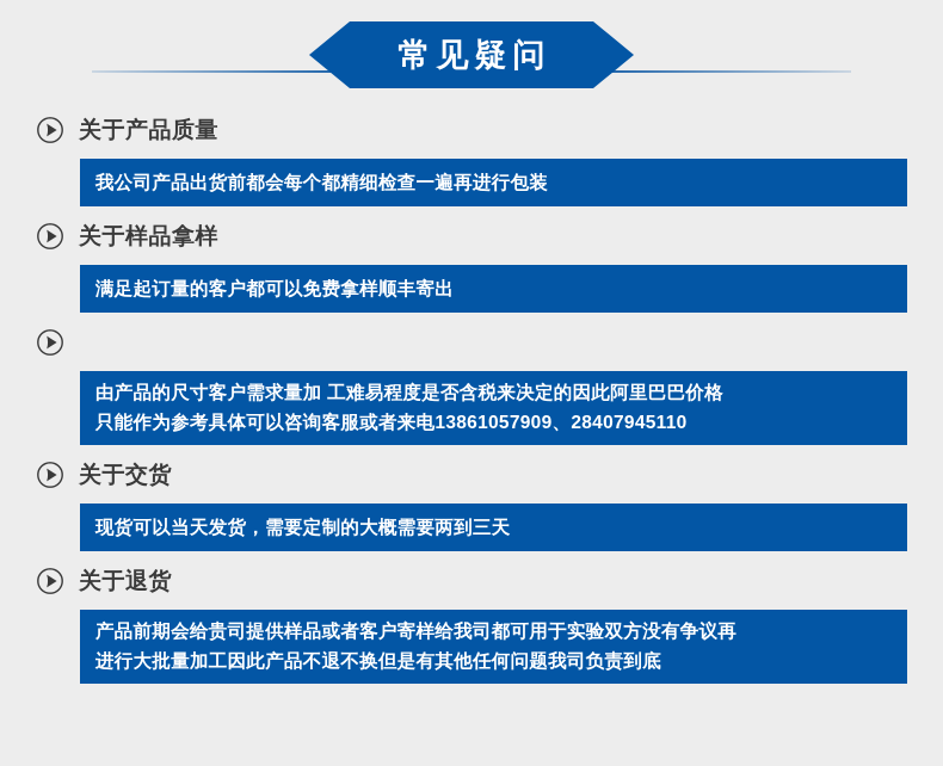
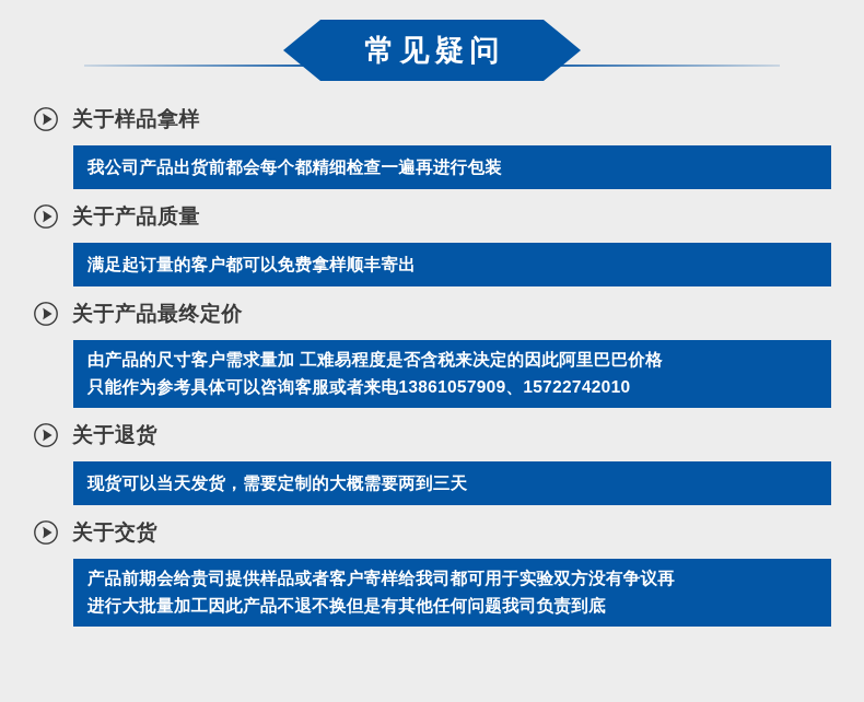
  常见疑问
- 关于产品质量
+ 关于样品拿样
  我公司产品出货前都会每个都精细检查一遍再进行包装
- 关于样品拿样
+ 关于产品质量
  满足起订量的客户都可以免费拿样顺丰寄出
+ 关于产品最终定价
  由产品的尺寸客户需求量加 工难易程度是否含税来决定的因此阿里巴巴价格
- 只能作为参考具体可以咨询客服或者来电13861057909、28407945110
+ 只能作为参考具体可以咨询客服或者来电13861057909、15722742010
- 关于交货
+ 关于退货
  现货可以当天发货，需要定制的大概需要两到三天
- 关于退货
+ 关于交货
  产品前期会给贵司提供样品或者客户寄样给我司都可用于实验双方没有争议再
  进行大批量加工因此产品不退不换但是有其他任何问题我司负责到底
